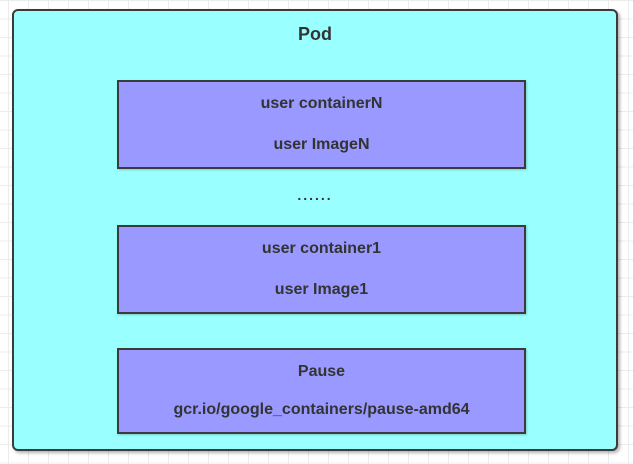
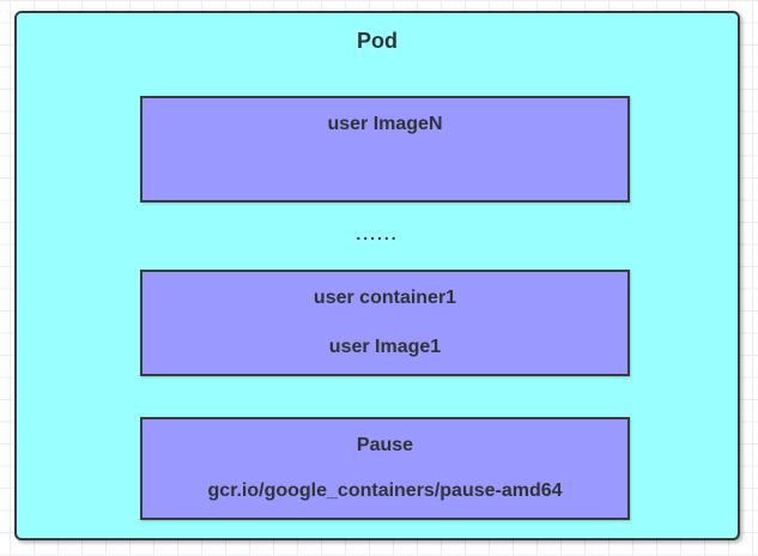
  Pod
- user containerN
  user ImageN
  ......
  user container1
  user Image1
  Pause
  gcr.io/google_containers/pause-amd64
